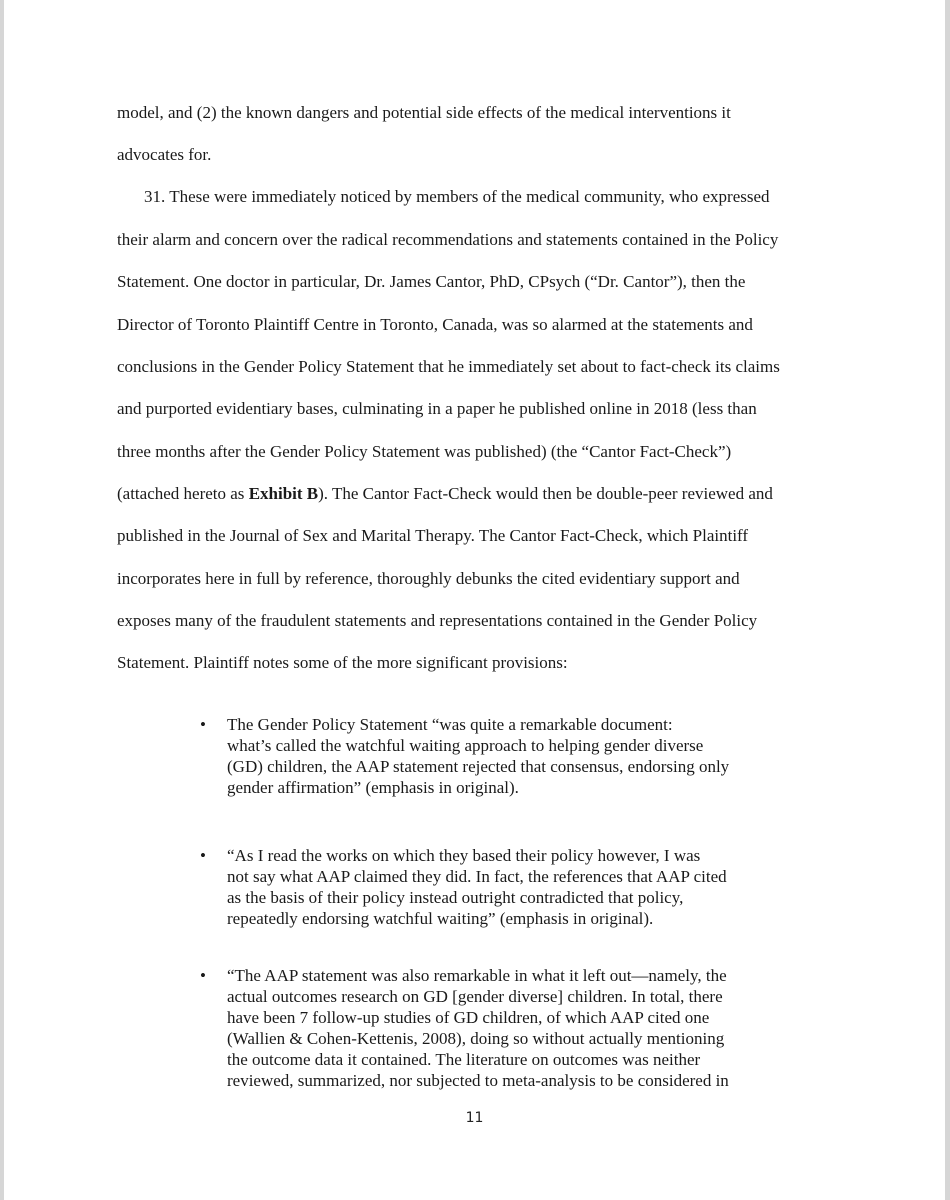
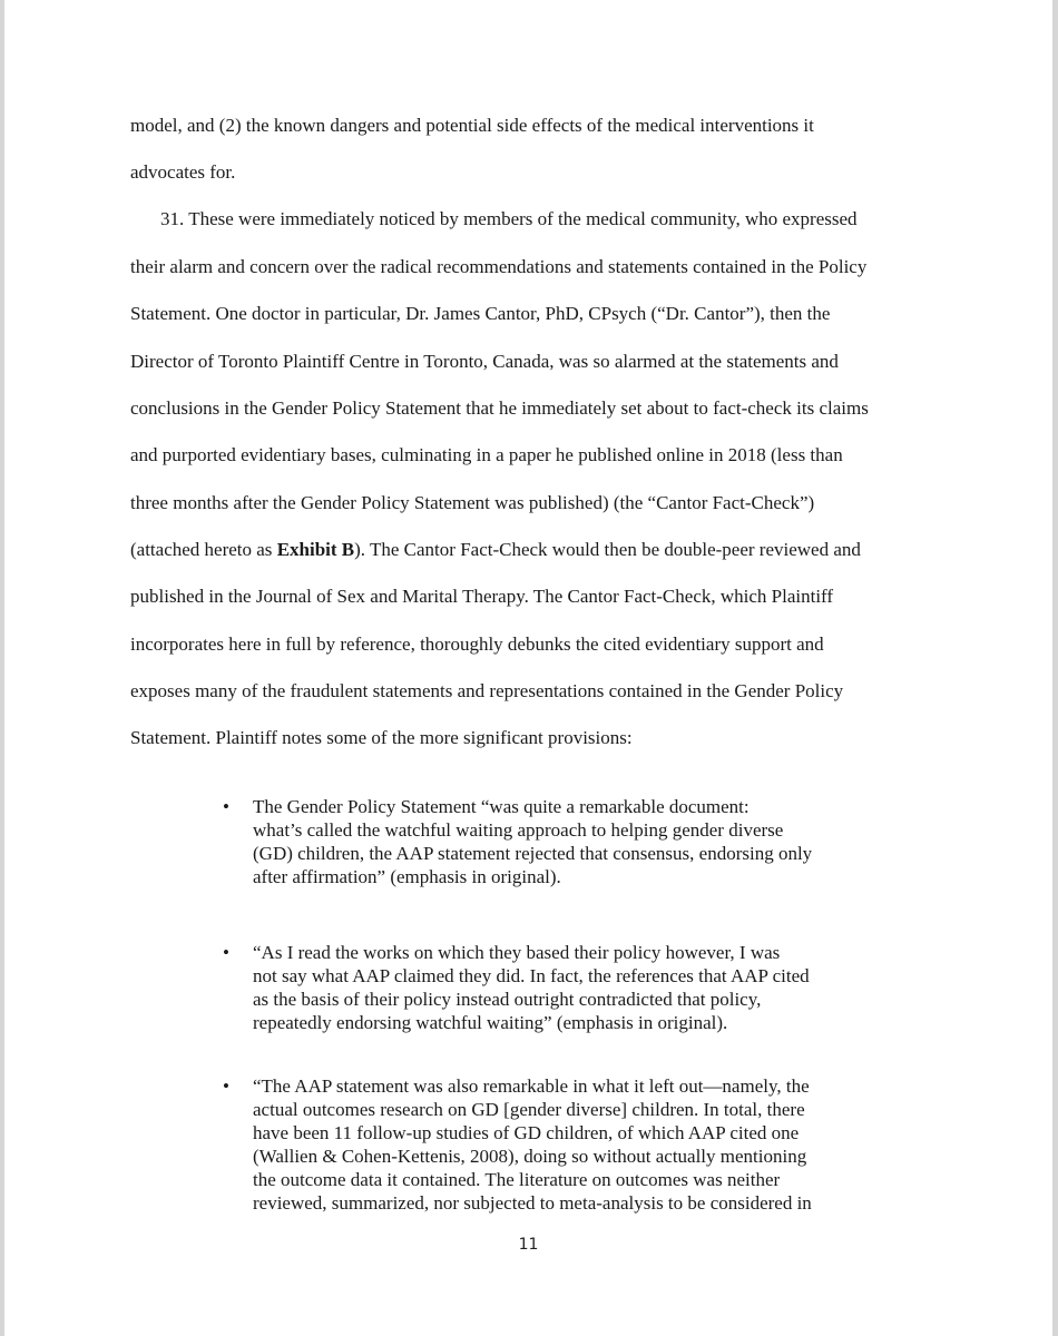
  model, and (2) the known dangers and potential side effects of the medical interventions it
  advocates for.
  31. These were immediately noticed by members of the medical community, who expressed
  their alarm and concern over the radical recommendations and statements contained in the Policy
  Statement. One doctor in particular, Dr. James Cantor, PhD, CPsych (“Dr. Cantor”), then the
  Director of Toronto Plaintiff Centre in Toronto, Canada, was so alarmed at the statements and
  conclusions in the Gender Policy Statement that he immediately set about to fact-check its claims
  and purported evidentiary bases, culminating in a paper he published online in 2018 (less than
  three months after the Gender Policy Statement was published) (the “Cantor Fact-Check”)
  (attached hereto as Exhibit B). The Cantor Fact-Check would then be double-peer reviewed and
  published in the Journal of Sex and Marital Therapy. The Cantor Fact-Check, which Plaintiff
  incorporates here in full by reference, thoroughly debunks the cited evidentiary support and
  exposes many of the fraudulent statements and representations contained in the Gender Policy
  Statement. Plaintiff notes some of the more significant provisions:
  •
  The Gender Policy Statement “was quite a remarkable document:
  what’s called the watchful waiting approach to helping gender diverse
  (GD) children, the AAP statement rejected that consensus, endorsing only
- gender affirmation” (emphasis in original).
+ after affirmation” (emphasis in original).
  •
  “As I read the works on which they based their policy however, I was
  not say what AAP claimed they did. In fact, the references that AAP cited
  as the basis of their policy instead outright contradicted that policy,
  repeatedly endorsing watchful waiting” (emphasis in original).
  •
  “The AAP statement was also remarkable in what it left out—namely, the
  actual outcomes research on GD [gender diverse] children. In total, there
- have been 7 follow-up studies of GD children, of which AAP cited one
+ have been 11 follow-up studies of GD children, of which AAP cited one
  (Wallien & Cohen-Kettenis, 2008), doing so without actually mentioning
  the outcome data it contained. The literature on outcomes was neither
  reviewed, summarized, nor subjected to meta-analysis to be considered in
  11
